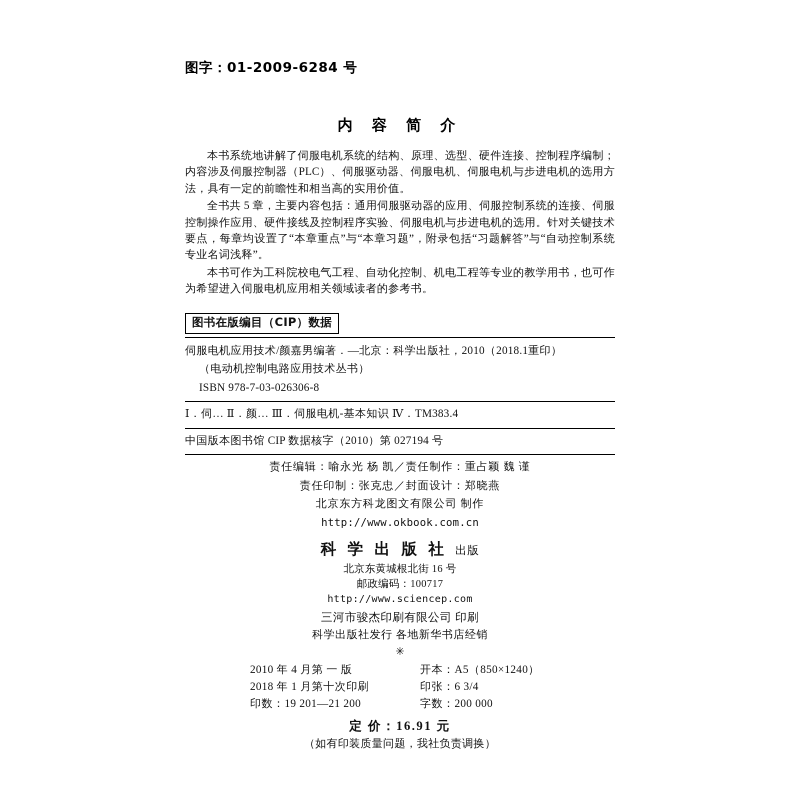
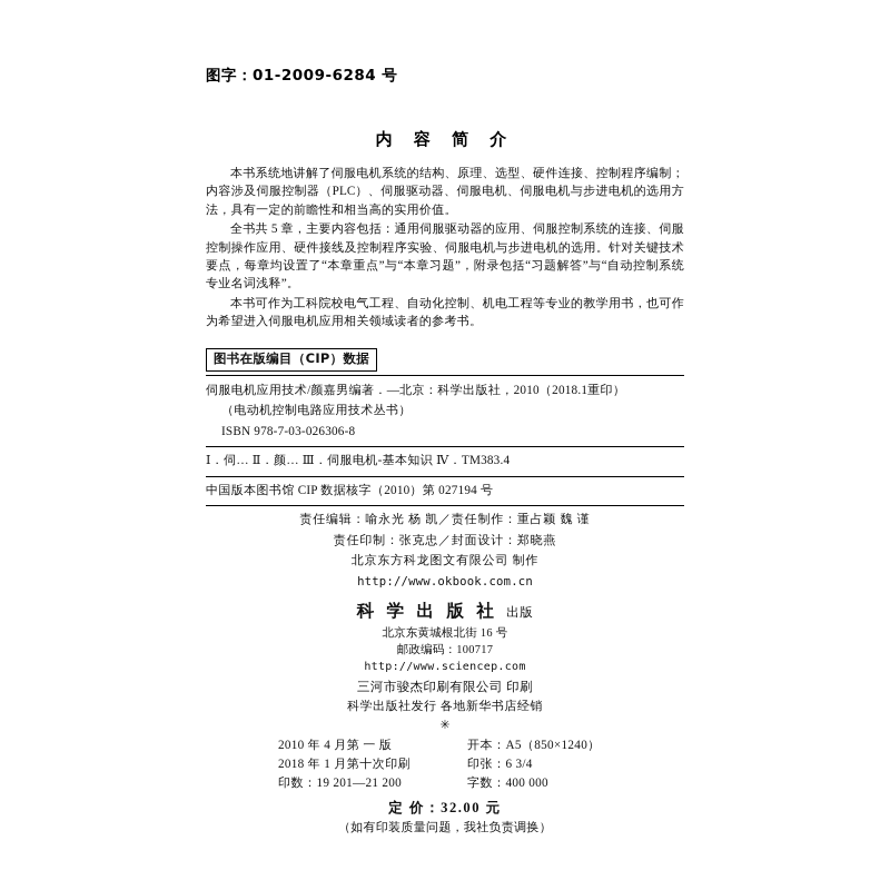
  图字：01-2009-6284 号
  内 容 简 介
  本书系统地讲解了伺服电机系统的结构、原理、选型、硬件连接、控制程序编制；内容涉及伺服控制器（PLC）、伺服驱动器、伺服电机、伺服电机与步进电机的选用方法，具有一定的前瞻性和相当高的实用价值。
  全书共 5 章，主要内容包括：通用伺服驱动器的应用、伺服控制系统的连接、伺服控制操作应用、硬件接线及控制程序实验、伺服电机与步进电机的选用。针对关键技术要点，每章均设置了“本章重点”与“本章习题”，附录包括“习题解答”与“自动控制系统专业名词浅释”。
  本书可作为工科院校电气工程、自动化控制、机电工程等专业的教学用书，也可作为希望进入伺服电机应用相关领域读者的参考书。
  图书在版编目（CIP）数据
  伺服电机应用技术/颜嘉男编著．—北京：科学出版社，2010（2018.1重印）
  （电动机控制电路应用技术丛书）
  ISBN 978-7-03-026306-8
  Ⅰ．伺… Ⅱ．颜… Ⅲ．伺服电机-基本知识 Ⅳ．TM383.4
  中国版本图书馆 CIP 数据核字（2010）第 027194 号
  责任编辑：喻永光 杨 凯／责任制作：重占颖 魏 谨
  责任印制：张克忠／封面设计：郑晓燕
  北京东方科龙图文有限公司 制作
  http://www.okbook.com.cn
  科 学 出 版 社 出版
  北京东黄城根北街 16 号
  邮政编码：100717
  http://www.sciencep.com
  三河市骏杰印刷有限公司 印刷
  科学出版社发行 各地新华书店经销
  ✳
  2010 年 4 月第 一 版
  开本：A5（850×1240）
  2018 年 1 月第十次印刷
  印张：6 3/4
  印数：19 201—21 200
- 字数：200 000
+ 字数：400 000
- 定 价：16.91 元
+ 定 价：32.00 元
  （如有印装质量问题，我社负责调换）
